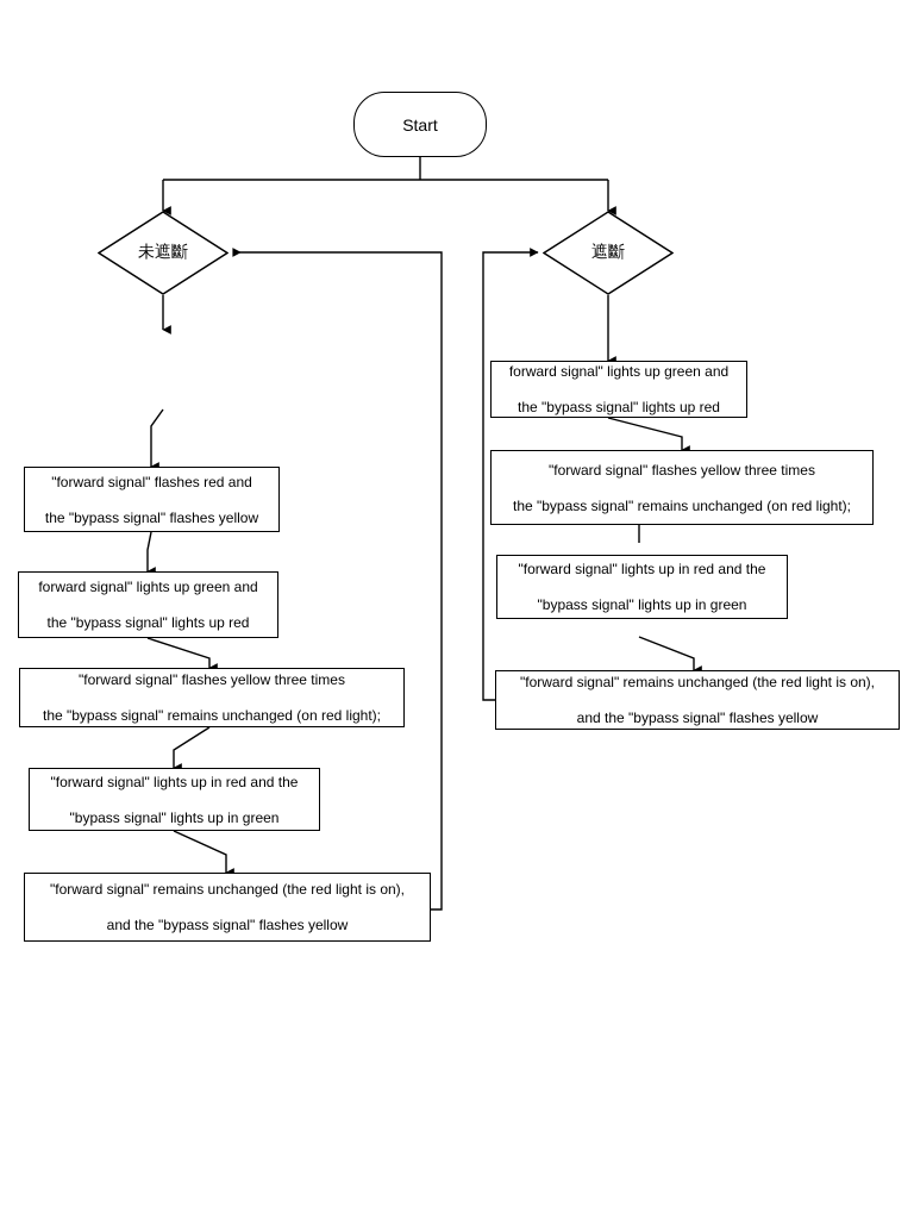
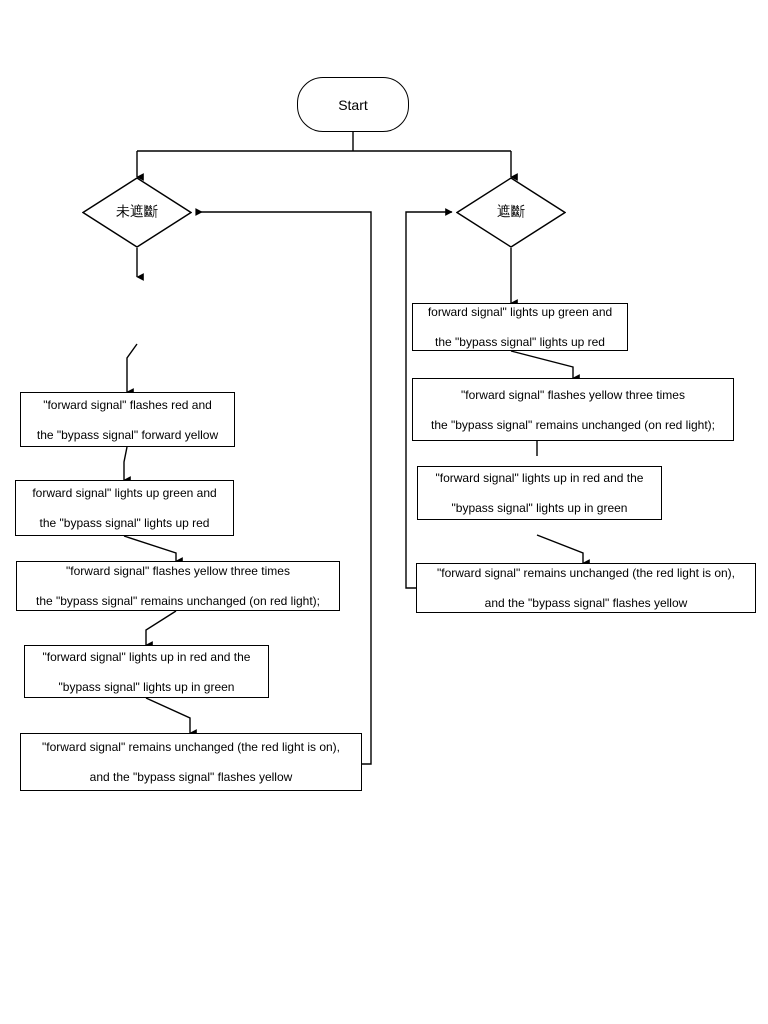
  Start
  未遮斷
  遮斷
  "forward signal" flashes red and
- the "bypass signal" flashes yellow
+ the "bypass signal" forward yellow
  forward signal" lights up green and
  the "bypass signal" lights up red
  "forward signal" flashes yellow three times
  the "bypass signal" remains unchanged (on red light);
  "forward signal" lights up in red and the
  "bypass signal" lights up in green
  "forward signal" remains unchanged (the red light is on),
  and the "bypass signal" flashes yellow
  forward signal" lights up green and
  the "bypass signal" lights up red
  "forward signal" flashes yellow three times
  the "bypass signal" remains unchanged (on red light);
  "forward signal" lights up in red and the
  "bypass signal" lights up in green
  "forward signal" remains unchanged (the red light is on),
  and the "bypass signal" flashes yellow
